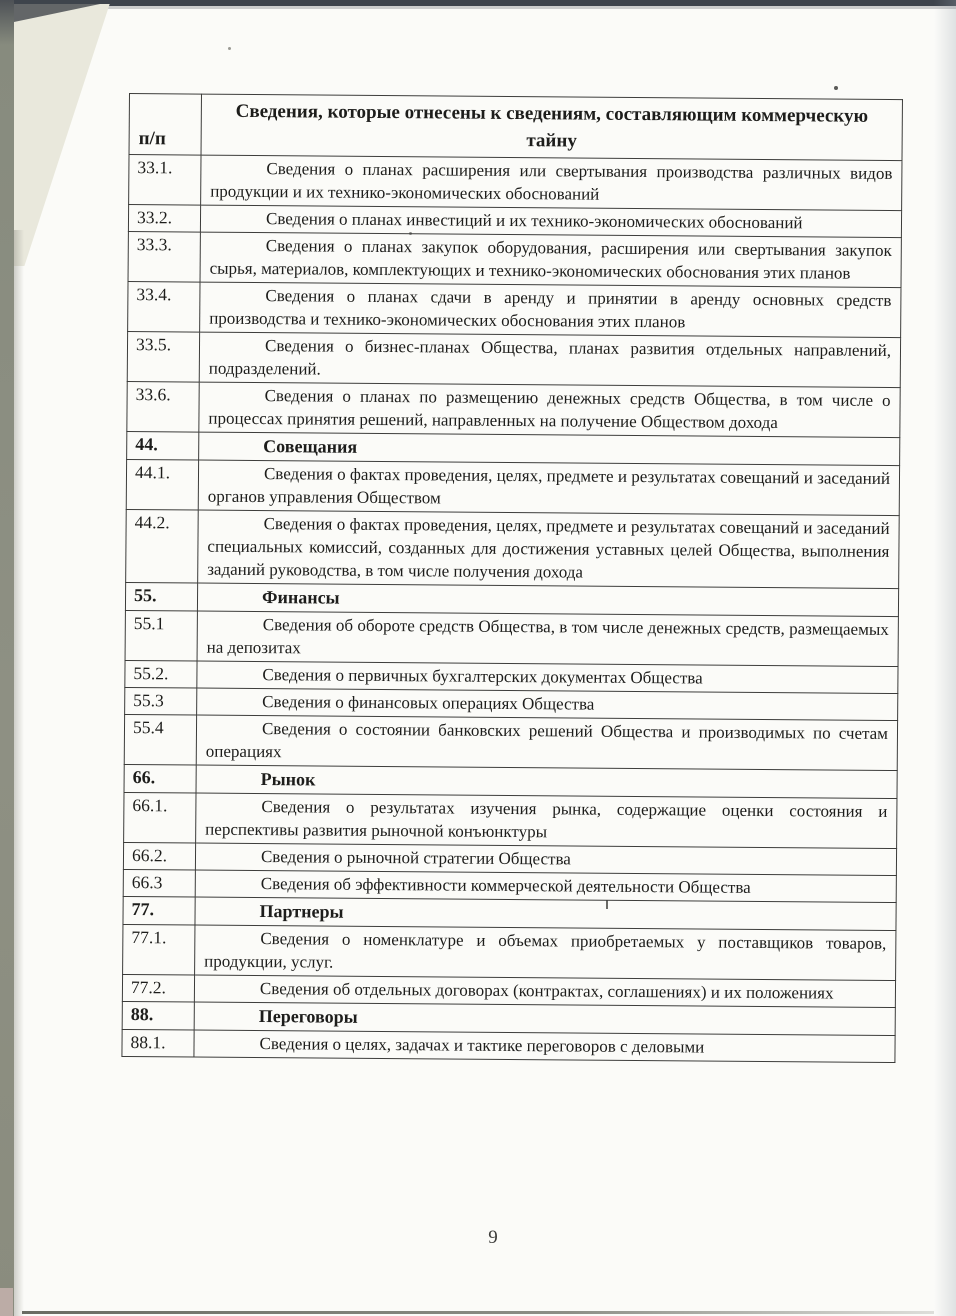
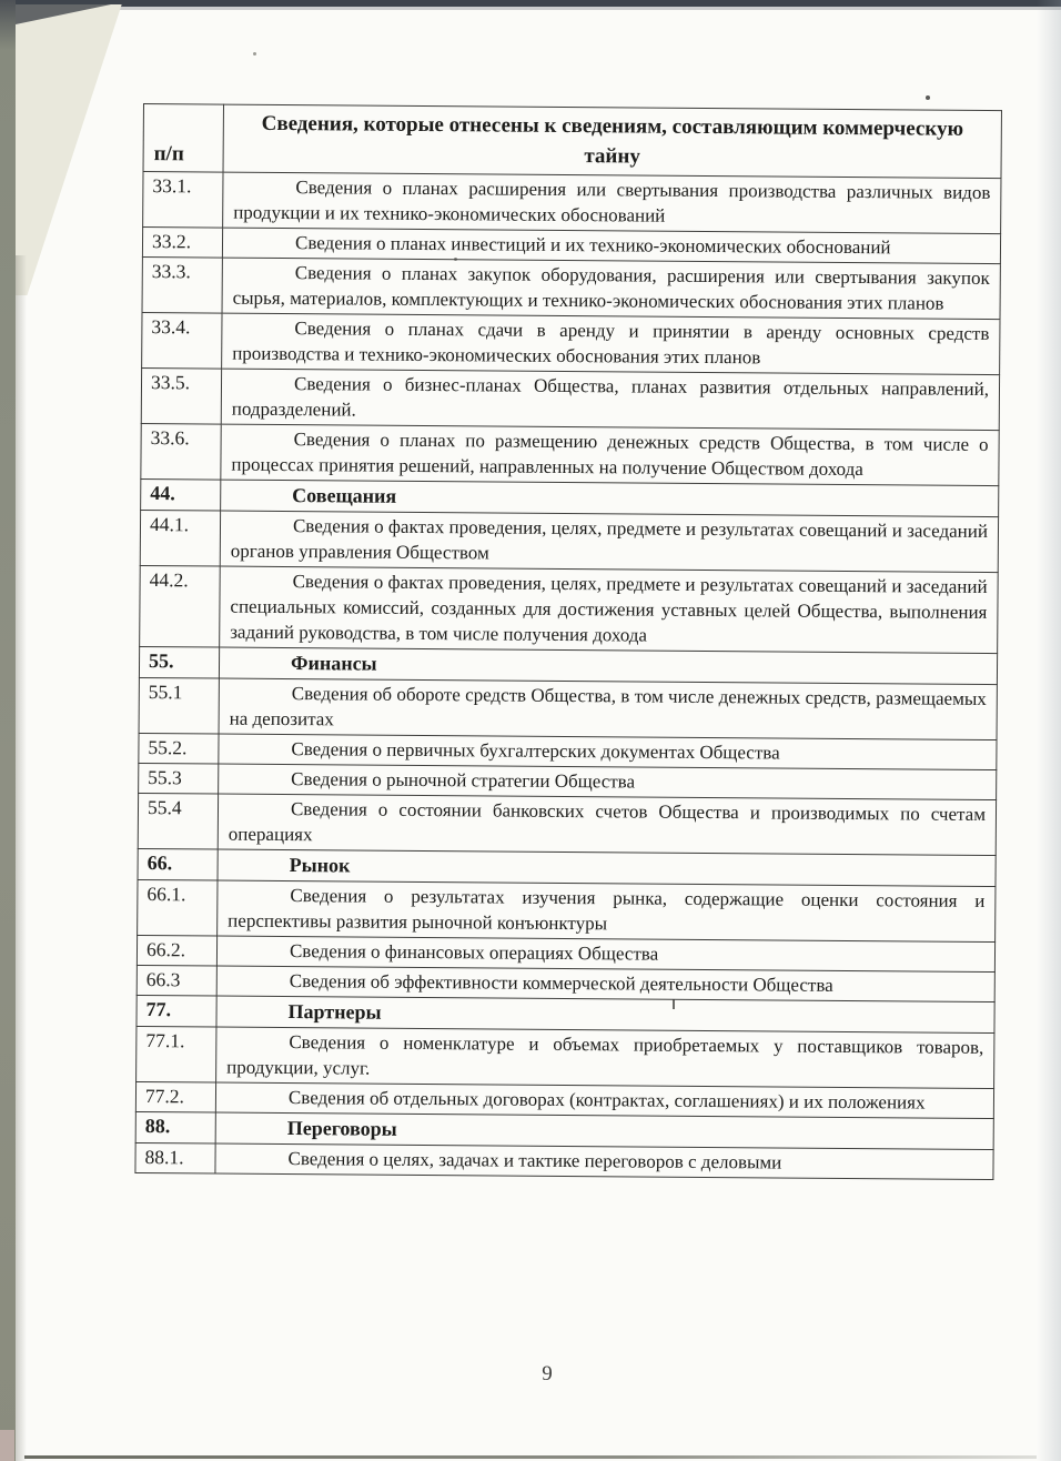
  п/п	Сведения, которые отнесены к сведениям, составляющим коммерческую тайну
  33.1.	Сведения о планах расширения или свертывания производства различных видов продукции и их технико-экономических обоснований
  33.2.	Сведения о планах инвестиций и их технико-экономических обоснований
  33.3.	Сведения о планах закупок оборудования, расширения или свертывания закупок сырья, материалов, комплектующих и технико-экономических обоснования этих планов
  33.4.	Сведения о планах сдачи в аренду и принятии в аренду основных средств производства и технико-экономических обоснования этих планов
  33.5.	Сведения о бизнес-планах Общества, планах развития отдельных направлений, подразделений.
  33.6.	Сведения о планах по размещению денежных средств Общества, в том числе о процессах принятия решений, направленных на получение Обществом дохода
  44.	Совещания
  44.1.	Сведения о фактах проведения, целях, предмете и результатах совещаний и заседаний органов управления Обществом
  44.2.	Сведения о фактах проведения, целях, предмете и результатах совещаний и заседаний специальных комиссий, созданных для достижения уставных целей Общества, выполнения заданий руководства, в том числе получения дохода
  55.	Финансы
  55.1	Сведения об обороте средств Общества, в том числе денежных средств, размещаемых на депозитах
  55.2.	Сведения о первичных бухгалтерских документах Общества
- 55.3	Сведения о финансовых операциях Общества
+ 55.3	Сведения о рыночной стратегии Общества
- 55.4	Сведения о состоянии банковских решений Общества и производимых по счетам операциях
+ 55.4	Сведения о состоянии банковских счетов Общества и производимых по счетам операциях
  66.	Рынок
  66.1.	Сведения о результатах изучения рынка, содержащие оценки состояния и перспективы развития рыночной конъюнктуры
- 66.2.	Сведения о рыночной стратегии Общества
+ 66.2.	Сведения о финансовых операциях Общества
  66.3	Сведения об эффективности коммерческой деятельности Общества
  77.	Партнеры
  77.1.	Сведения о номенклатуре и объемах приобретаемых у поставщиков товаров, продукции, услуг.
  77.2.	Сведения об отдельных договорах (контрактах, соглашениях) и их положениях
  88.	Переговоры
  88.1.	Сведения о целях, задачах и тактике переговоров с деловыми
  9
